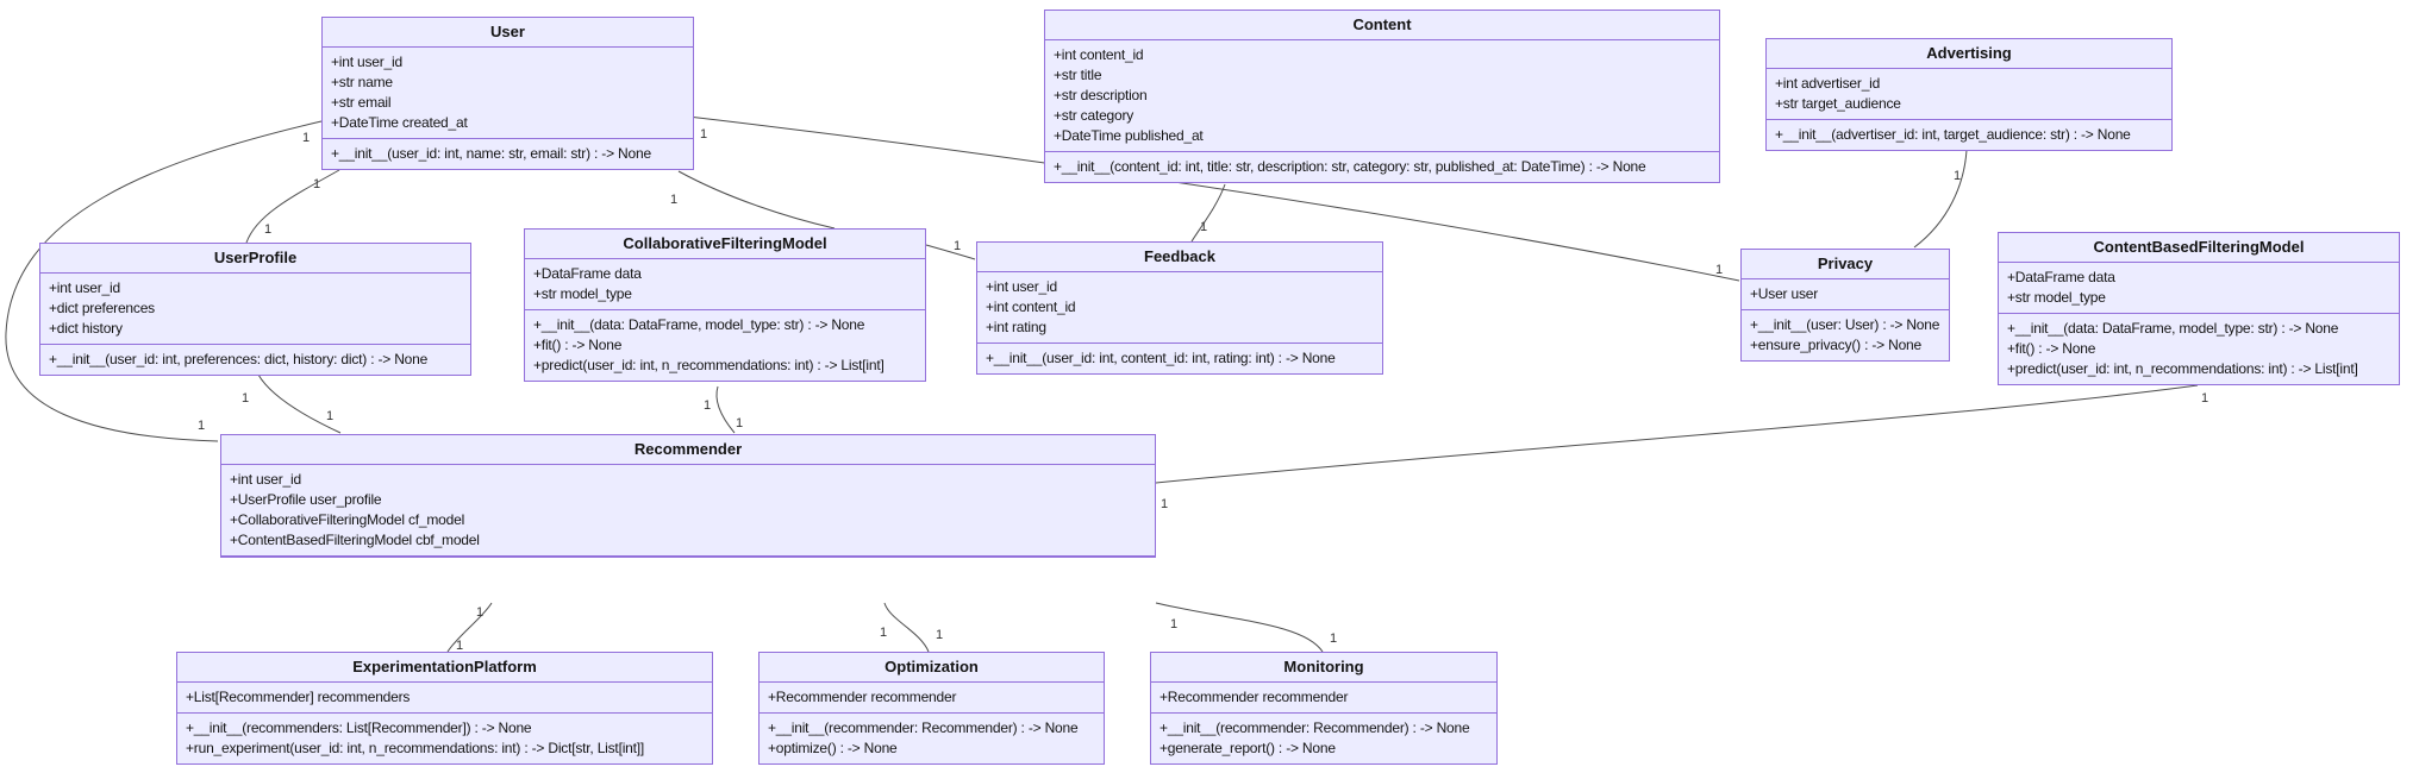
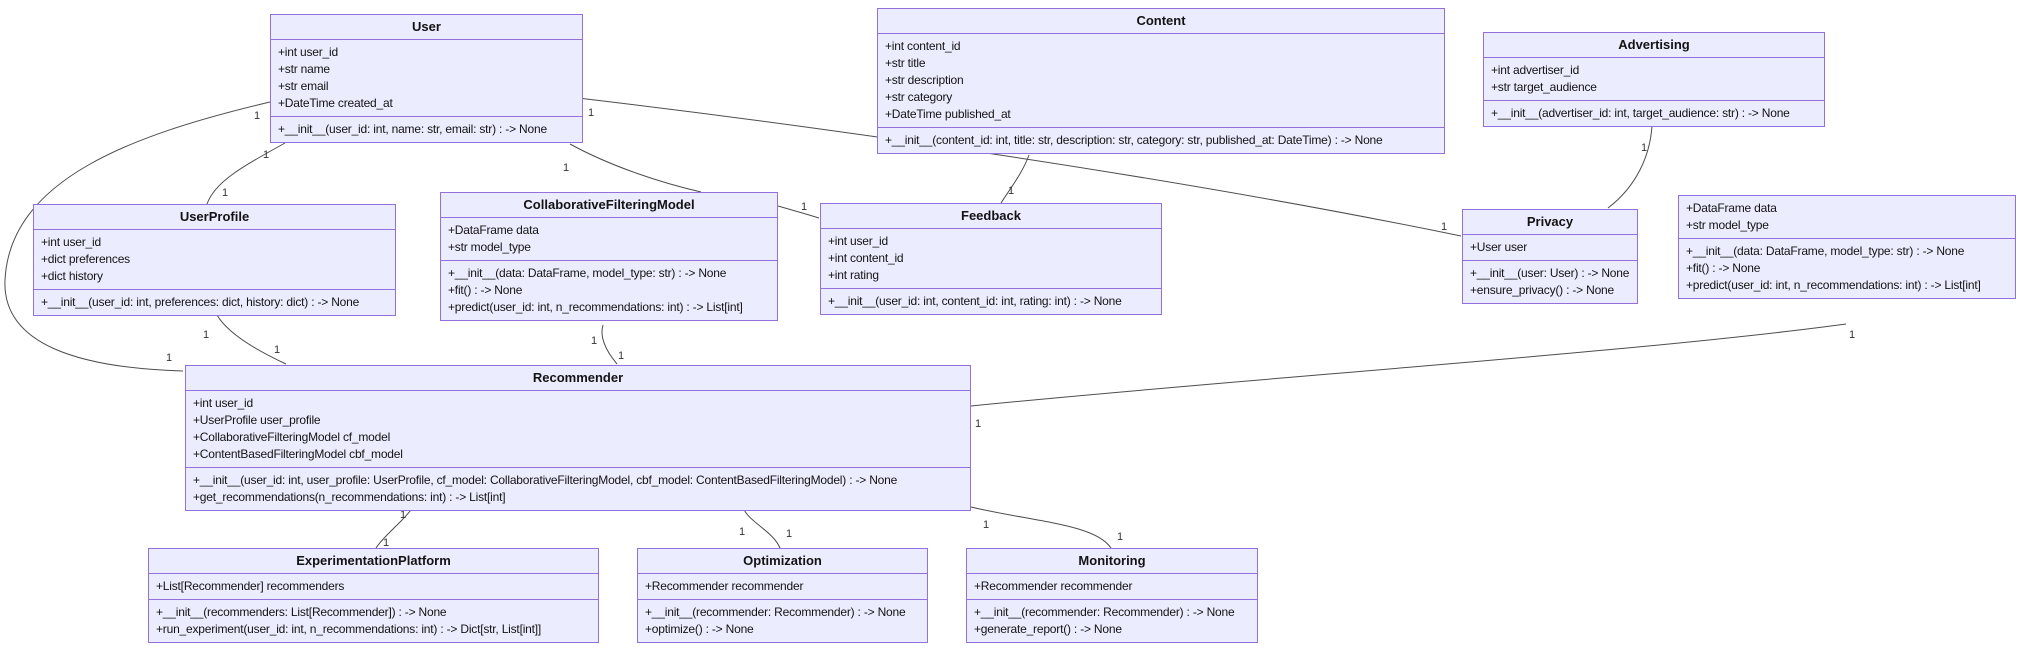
  1
  1
  1
  1
  1
  1
  1
  1
  1
  1
  1
  1
  1
  1
  1
  1
  1
  1
  1
  1
  1
  1
  User
  +int user_id
  +str name
  +str email
  +DateTime created_at
  +__init__(user_id: int, name: str, email: str) : -> None
  Content
  +int content_id
  +str title
  +str description
  +str category
  +DateTime published_at
  +__init__(content_id: int, title: str, description: str, category: str, published_at: DateTime) : -> None
  Advertising
  +int advertiser_id
  +str target_audience
  +__init__(advertiser_id: int, target_audience: str) : -> None
  UserProfile
  +int user_id
  +dict preferences
  +dict history
  +__init__(user_id: int, preferences: dict, history: dict) : -> None
  CollaborativeFilteringModel
  +DataFrame data
  +str model_type
  +__init__(data: DataFrame, model_type: str) : -> None
  +fit() : -> None
  +predict(user_id: int, n_recommendations: int) : -> List[int]
  Feedback
  +int user_id
  +int content_id
  +int rating
  +__init__(user_id: int, content_id: int, rating: int) : -> None
  Privacy
  +User user
  +__init__(user: User) : -> None
  +ensure_privacy() : -> None
- ContentBasedFilteringModel
  +DataFrame data
  +str model_type
  +__init__(data: DataFrame, model_type: str) : -> None
  +fit() : -> None
  +predict(user_id: int, n_recommendations: int) : -> List[int]
  Recommender
  +int user_id
  +UserProfile user_profile
  +CollaborativeFilteringModel cf_model
  +ContentBasedFilteringModel cbf_model
+ +__init__(user_id: int, user_profile: UserProfile, cf_model: CollaborativeFilteringModel, cbf_model: ContentBasedFilteringModel) : -> None
+ +get_recommendations(n_recommendations: int) : -> List[int]
  ExperimentationPlatform
  +List[Recommender] recommenders
  +__init__(recommenders: List[Recommender]) : -> None
  +run_experiment(user_id: int, n_recommendations: int) : -> Dict[str, List[int]]
  Optimization
  +Recommender recommender
  +__init__(recommender: Recommender) : -> None
  +optimize() : -> None
  Monitoring
  +Recommender recommender
  +__init__(recommender: Recommender) : -> None
  +generate_report() : -> None
